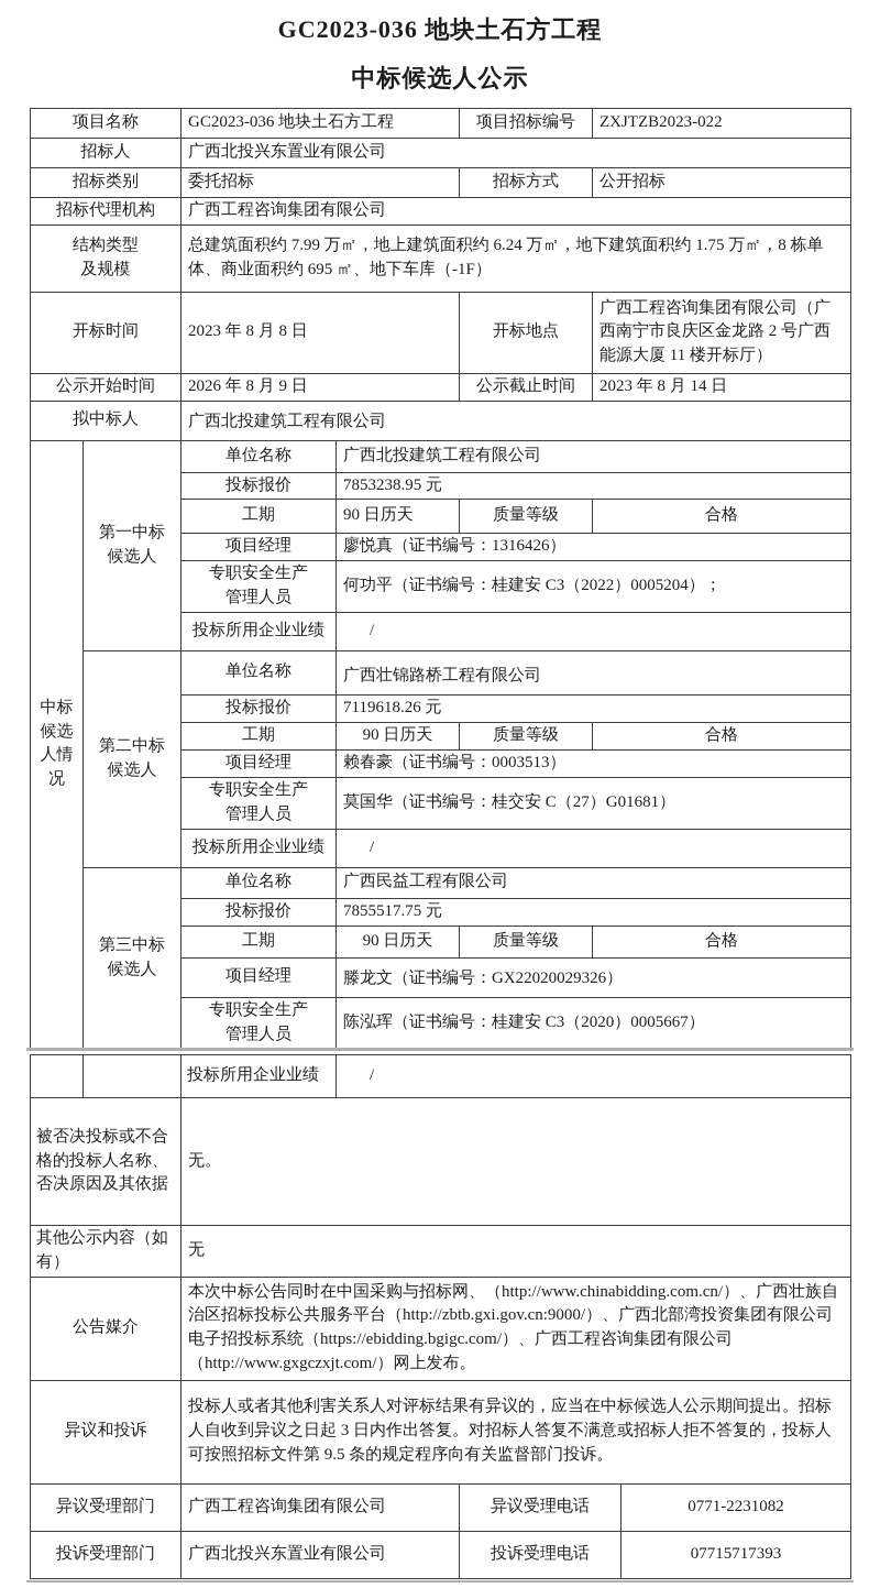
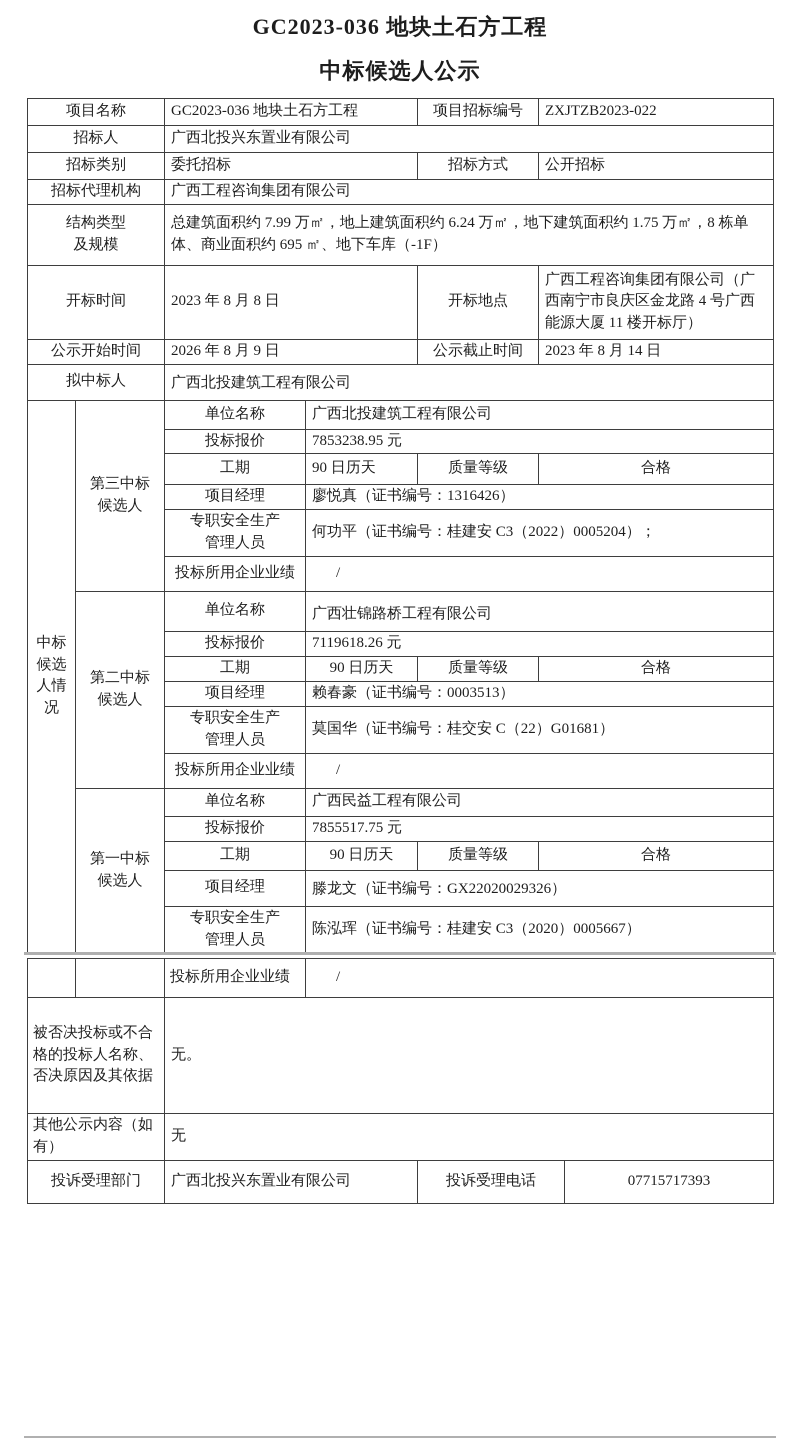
  GC2023-036 地块土石方工程
  中标候选人公示
  项目名称	GC2023-036 地块土石方工程	项目招标编号	ZXJTZB2023-022
  招标人	广西北投兴东置业有限公司
  招标类别	委托招标	招标方式	公开招标
  招标代理机构	广西工程咨询集团有限公司
  结构类型 及规模	总建筑面积约 7.99 万㎡，地上建筑面积约 6.24 万㎡，地下建筑面积约 1.75 万㎡，8 栋单体、商业面积约 695 ㎡、地下车库（-1F）
- 开标时间	2023 年 8 月 8 日	开标地点	广西工程咨询集团有限公司（广西南宁市良庆区金龙路 2 号广西能源大厦 11 楼开标厅）
+ 开标时间	2023 年 8 月 8 日	开标地点	广西工程咨询集团有限公司（广西南宁市良庆区金龙路 4 号广西能源大厦 11 楼开标厅）
  公示开始时间	2026 年 8 月 9 日	公示截止时间	2023 年 8 月 14 日
  拟中标人	广西北投建筑工程有限公司
- 中标 候选 人情 况	第一中标 候选人	单位名称	广西北投建筑工程有限公司
+ 中标 候选 人情 况	第三中标 候选人	单位名称	广西北投建筑工程有限公司
  投标报价	7853238.95 元
  工期	90 日历天	质量等级	合格
  项目经理	廖悦真（证书编号：1316426）
  专职安全生产 管理人员	何功平（证书编号：桂建安 C3（2022）0005204）；
  投标所用企业业绩	/
  第二中标 候选人	单位名称	广西壮锦路桥工程有限公司
  投标报价	7119618.26 元
  工期	90 日历天	质量等级	合格
  项目经理	赖春豪（证书编号：0003513）
- 专职安全生产 管理人员	莫国华（证书编号：桂交安 C（27）G01681）
+ 专职安全生产 管理人员	莫国华（证书编号：桂交安 C（22）G01681）
  投标所用企业业绩	/
- 第三中标 候选人	单位名称	广西民益工程有限公司
+ 第一中标 候选人	单位名称	广西民益工程有限公司
  投标报价	7855517.75 元
  工期	90 日历天	质量等级	合格
  项目经理	滕龙文（证书编号：GX22020029326）
  专职安全生产 管理人员	陈泓珲（证书编号：桂建安 C3（2020）0005667）
  		投标所用企业业绩	/
  被否决投标或不合格的投标人名称、否决原因及其依据	无。
  其他公示内容（如有）	无
- 公告媒介	本次中标公告同时在中国采购与招标网、（http://www.chinabidding.com.cn/）、广西壮族自治区招标投标公共服务平台（http://zbtb.gxi.gov.cn:9000/）、广西北部湾投资集团有限公司电子招投标系统（https://ebidding.bgigc.com/）、广西工程咨询集团有限公司（http://www.gxgczxjt.com/）网上发布。
- 异议和投诉	投标人或者其他利害关系人对评标结果有异议的，应当在中标候选人公示期间提出。招标人自收到异议之日起 3 日内作出答复。对招标人答复不满意或招标人拒不答复的，投标人可按照招标文件第 9.5 条的规定程序向有关监督部门投诉。
- 异议受理部门	广西工程咨询集团有限公司	异议受理电话	0771-2231082
  投诉受理部门	广西北投兴东置业有限公司	投诉受理电话	07715717393
